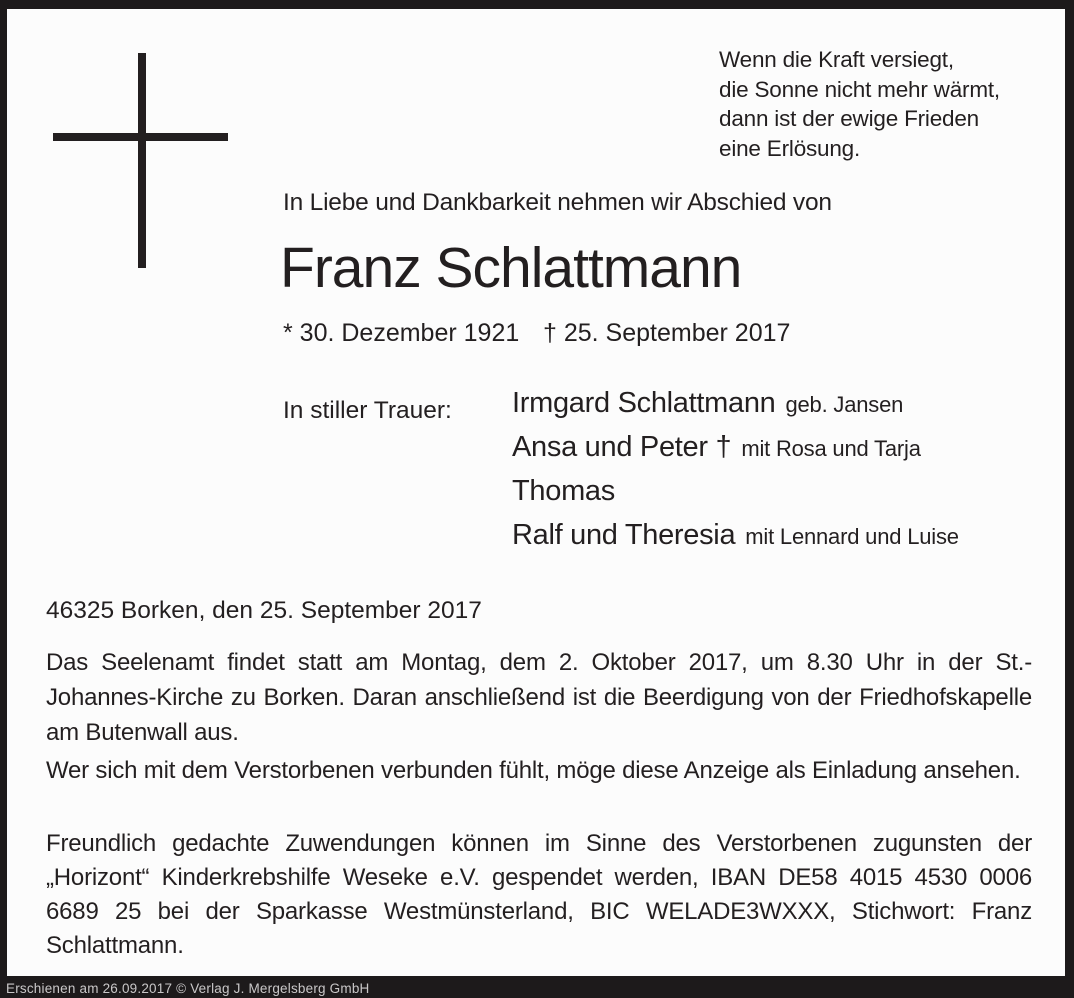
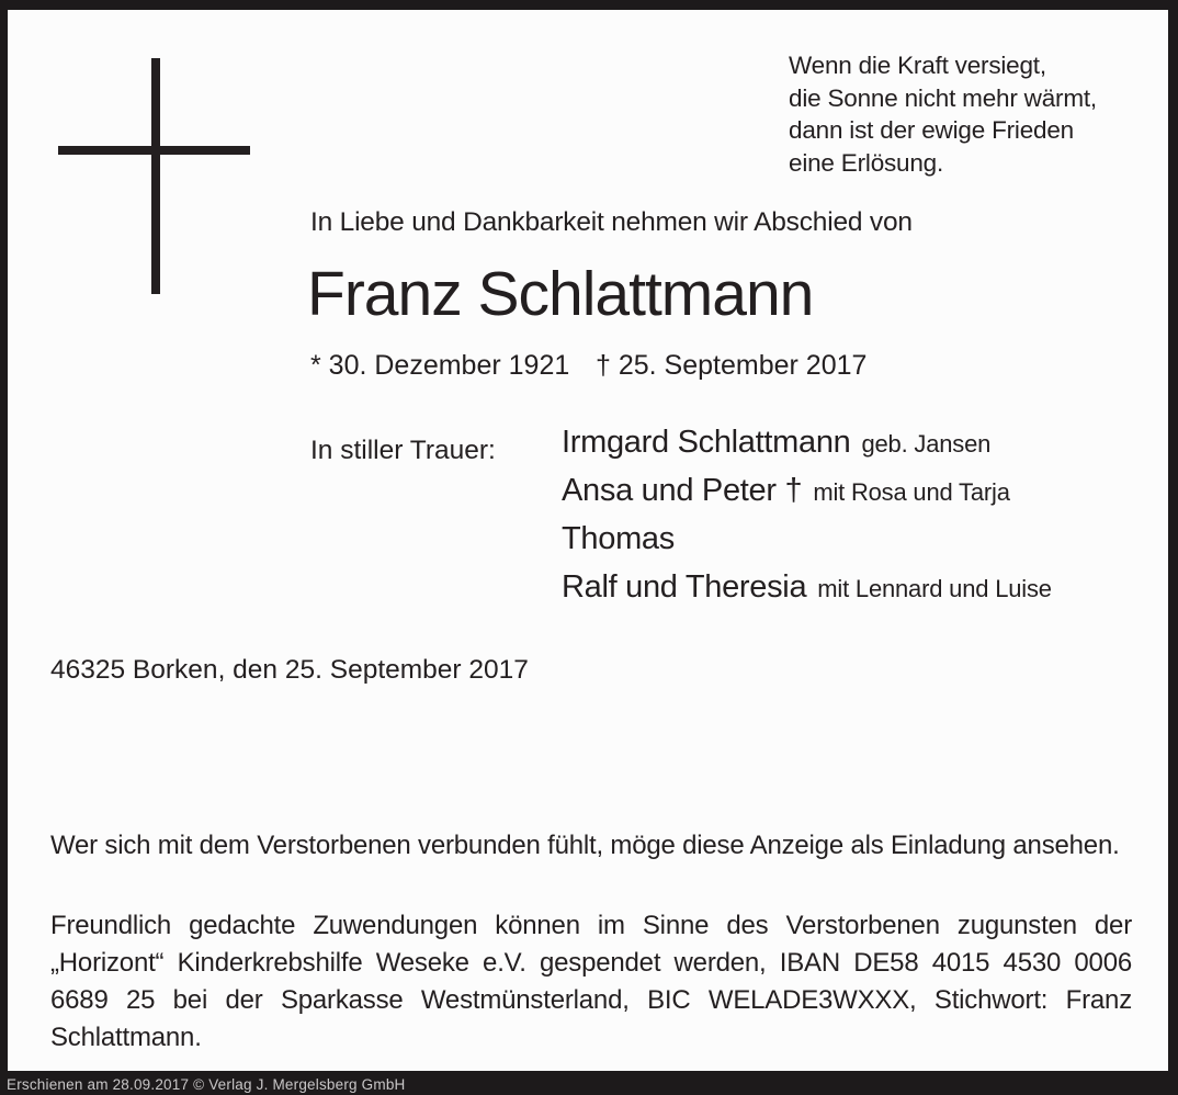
  Wenn die Kraft versiegt,
  die Sonne nicht mehr wärmt,
  dann ist der ewige Frieden
  eine Erlösung.
  In Liebe und Dankbarkeit nehmen wir Abschied von
  Franz Schlattmann
  * 30. Dezember 1921
  † 25. September 2017
  In stiller Trauer:
  Irmgard Schlattmann geb. Jansen
  Ansa und Peter † mit Rosa und Tarja
  Thomas
  Ralf und Theresia mit Lennard und Luise
  46325 Borken, den 25. September 2017
- Das Seelenamt findet statt am Montag, dem 2. Oktober 2017, um 8.30 Uhr in der St.-Johannes-Kirche zu Borken. Daran anschließend ist die Beerdigung von der Friedhofskapelle am Butenwall aus.
  Wer sich mit dem Verstorbenen verbunden fühlt, möge diese Anzeige als Einladung ansehen.
  Freundlich gedachte Zuwendungen können im Sinne des Verstorbenen zugunsten der „Horizont“ Kinderkrebshilfe Weseke e.V. gespendet werden, IBAN DE58 4015 4530 0006 6689 25 bei der Sparkasse Westmünsterland, BIC WELADE3WXXX, Stichwort: Franz Schlattmann.
- Erschienen am 26.09.2017 © Verlag J. Mergelsberg GmbH
+ Erschienen am 28.09.2017 © Verlag J. Mergelsberg GmbH
